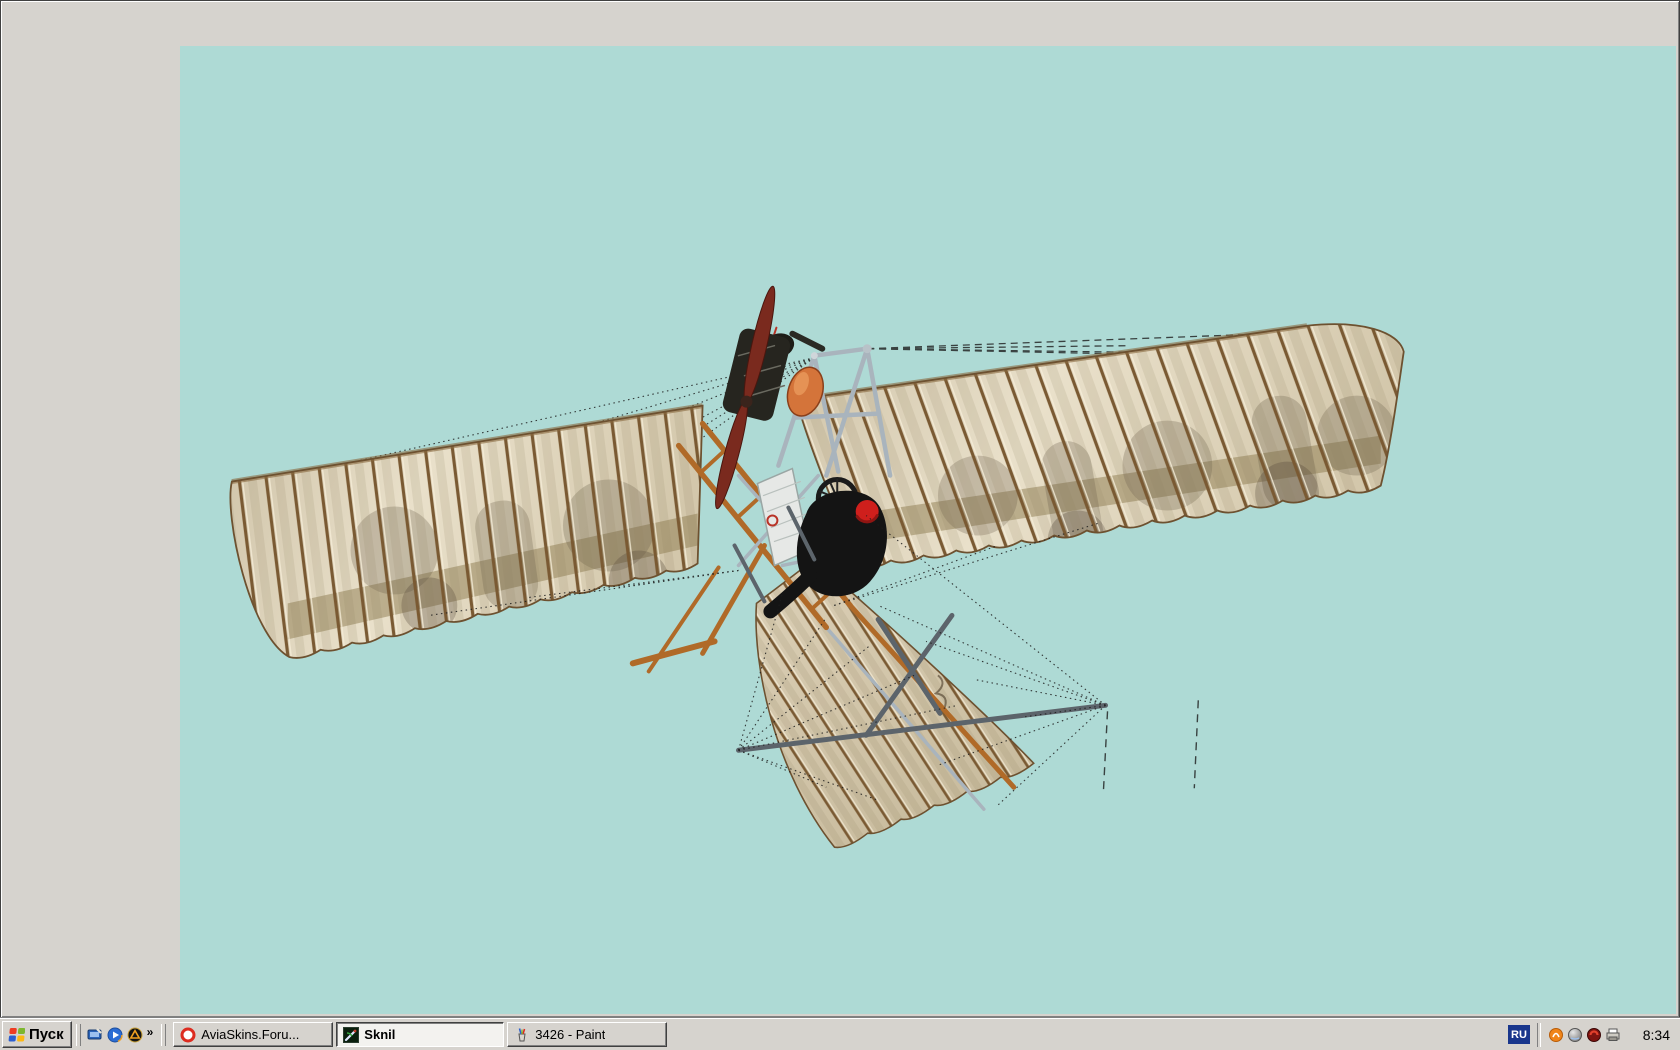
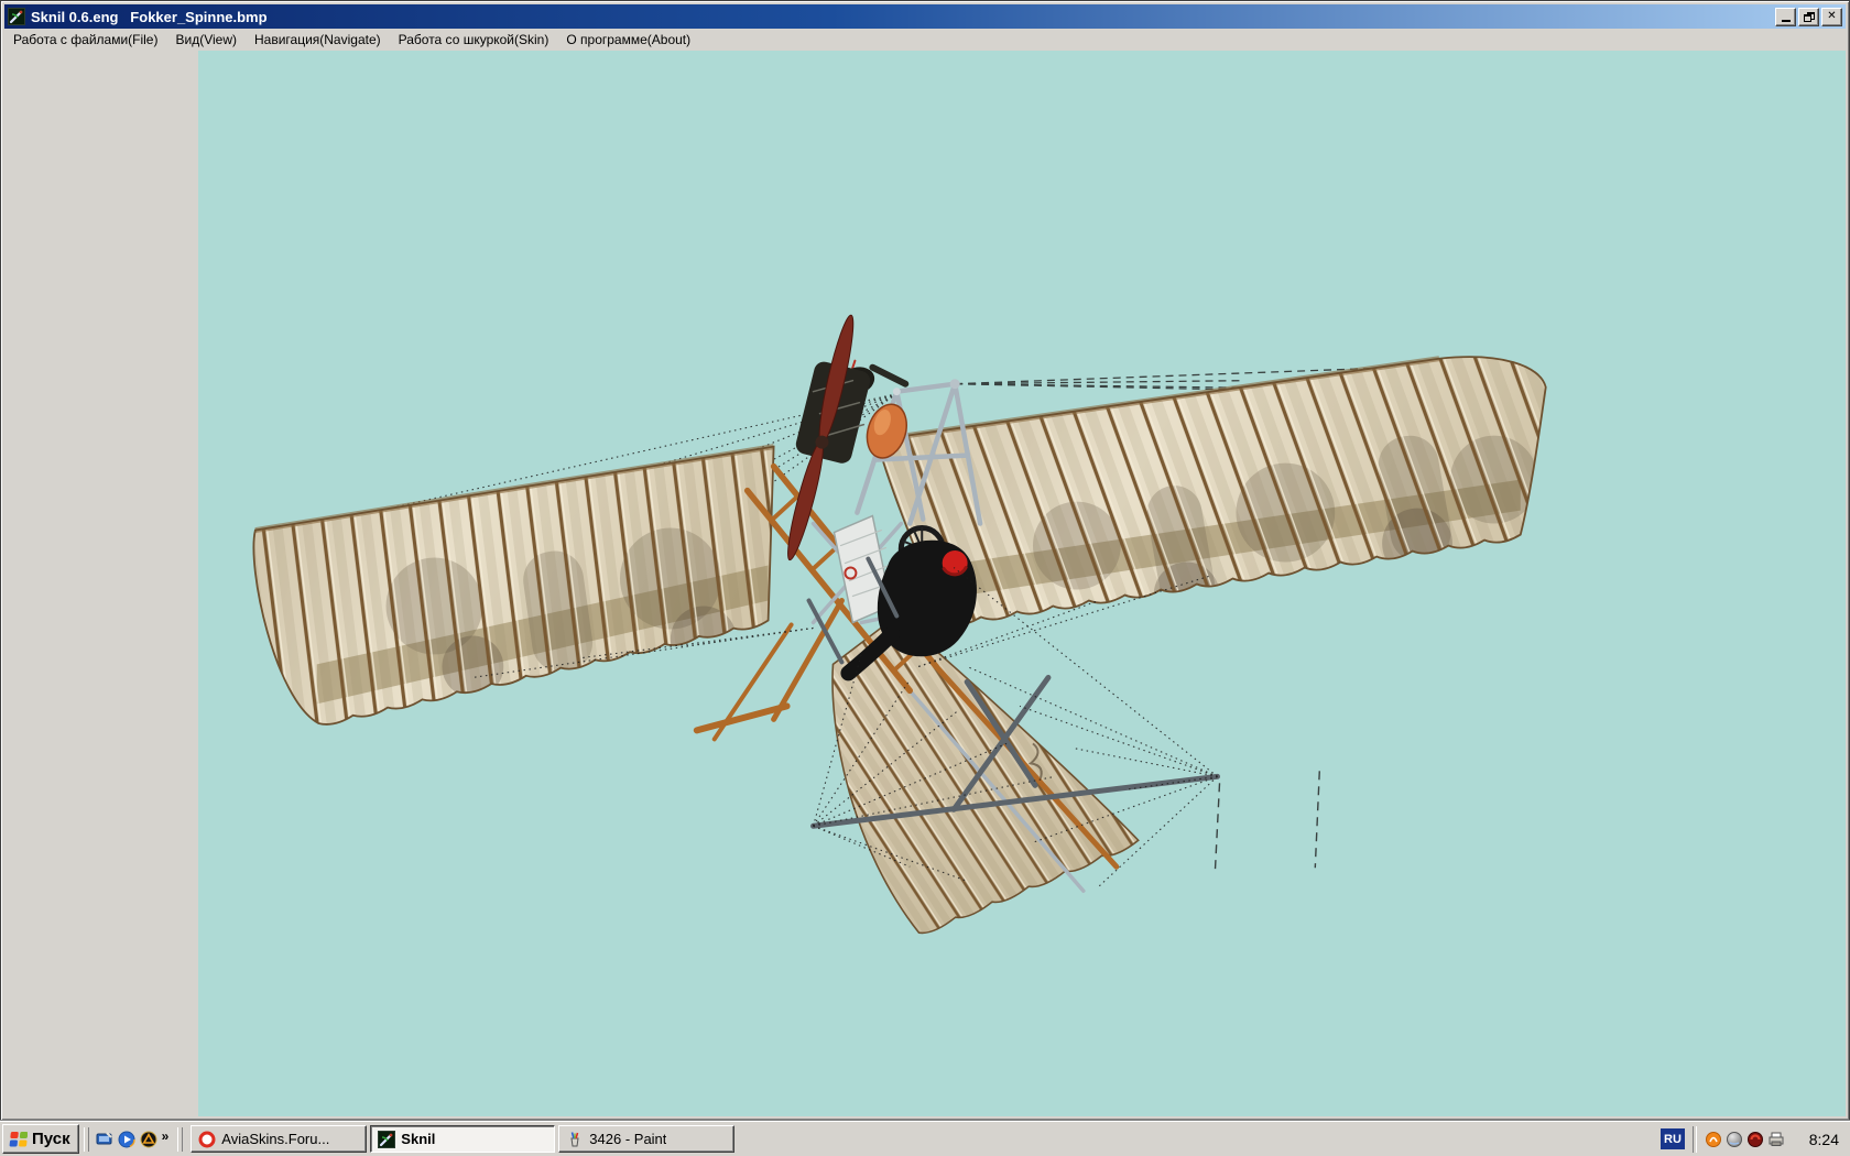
+ Sknil 0.6.eng Fokker_Spinne.bmp
+ ✕
+ Работа с файлами(File)
+ Вид(View)
+ Навигация(Navigate)
+ Работа со шкуркой(Skin)
+ О программе(About)
  Пуск
  »
  AviaSkins.Foru...
  Sknil
  3426 - Paint
  RU
- 8:34
+ 8:24
